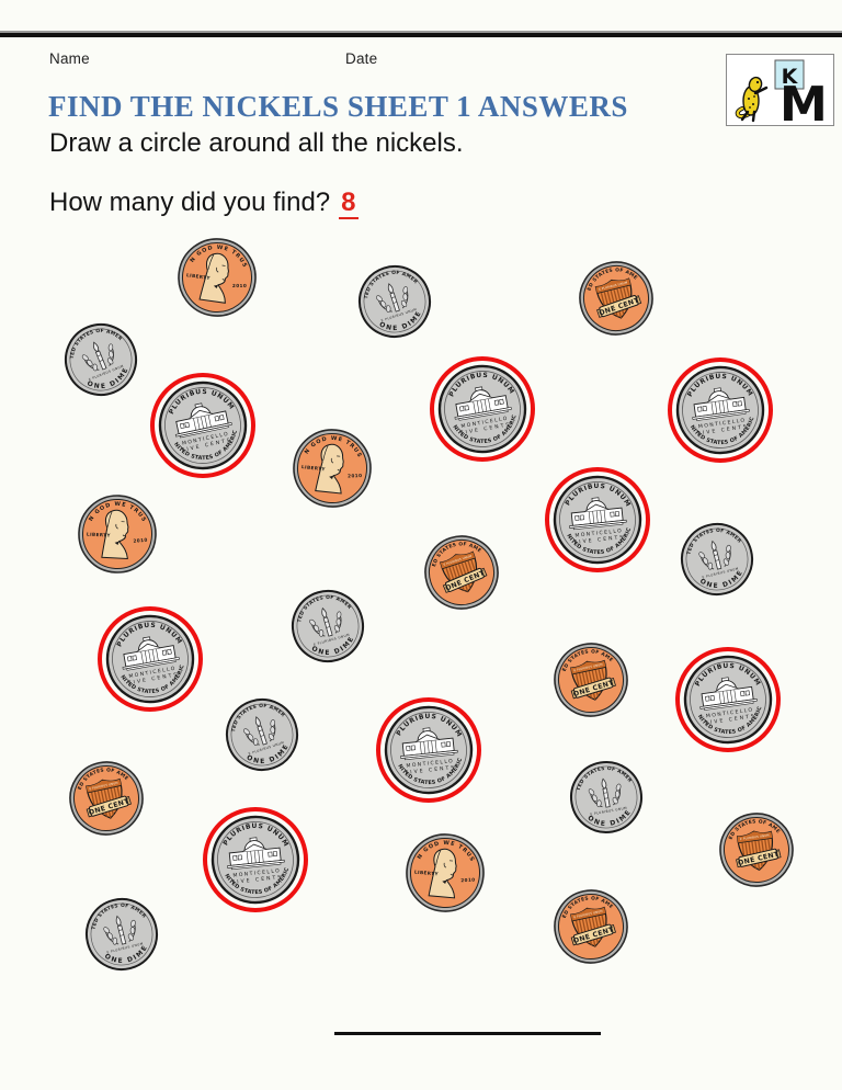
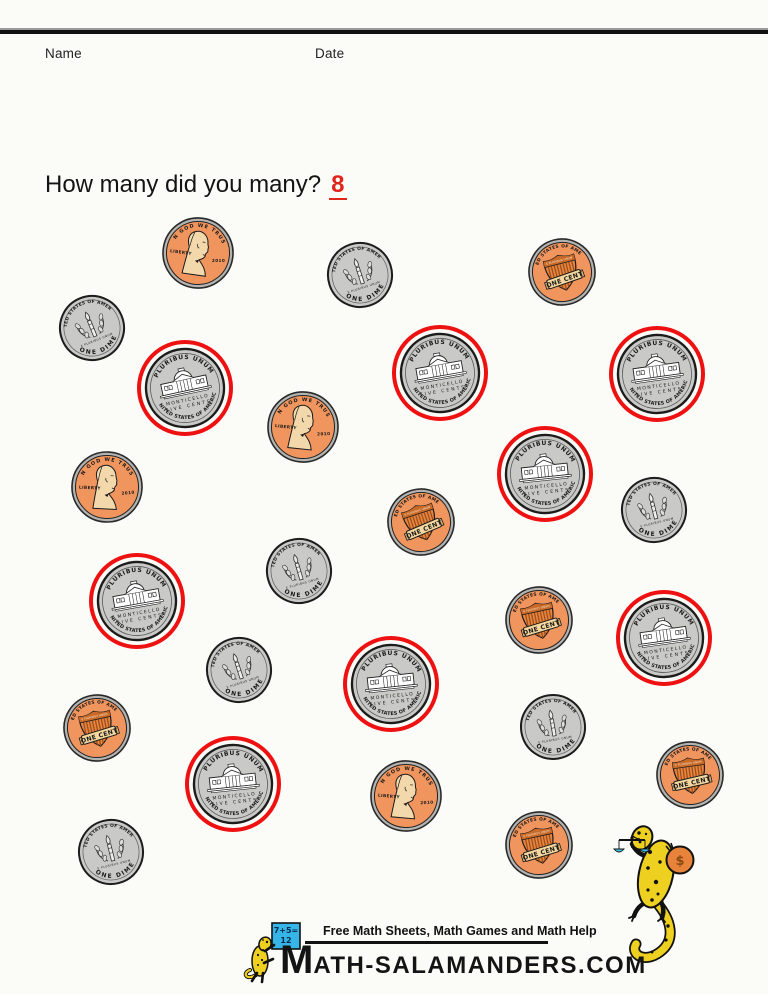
  Name
  Date
- K
- M
- FIND THE NICKELS SHEET 1 ANSWERS
- Draw a circle around all the nickels.
- How many did you find? 8
+ How many did you many? 8
+ $
+ 7+5=
+ 12
+ Free Math Sheets, Math Games and Math Help
+ MATH-SALAMANDERS.COM
